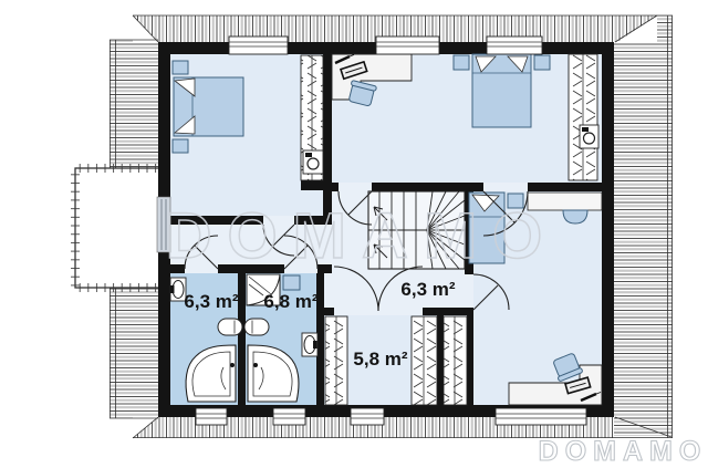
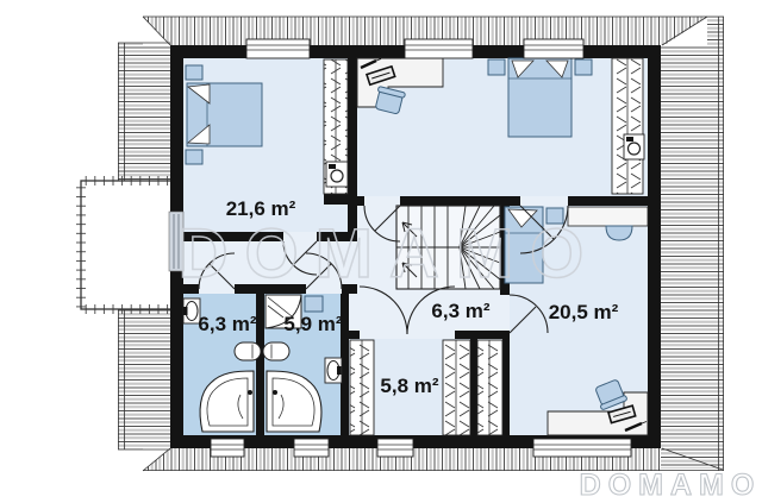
+ 21,6 m²
  6,3 m²
- 6,8 m²
+ 5,9 m²
  6,3 m²
  5,8 m²
+ 20,5 m²
  DOMAMO
  DOMAMO
